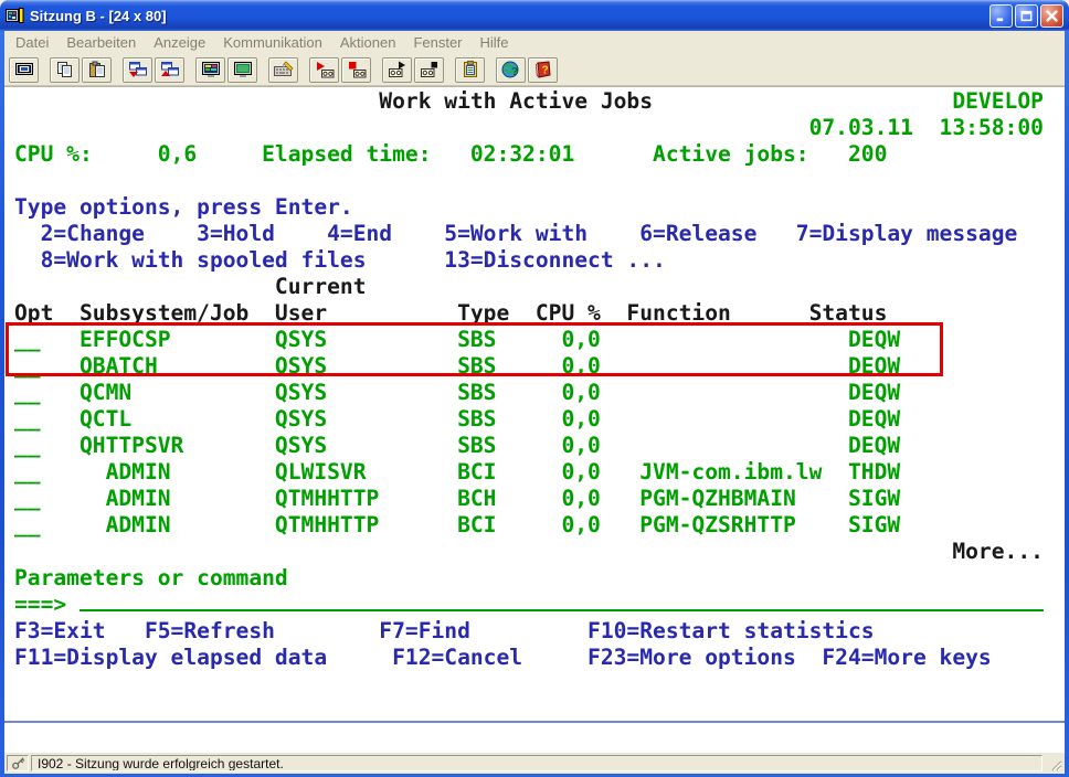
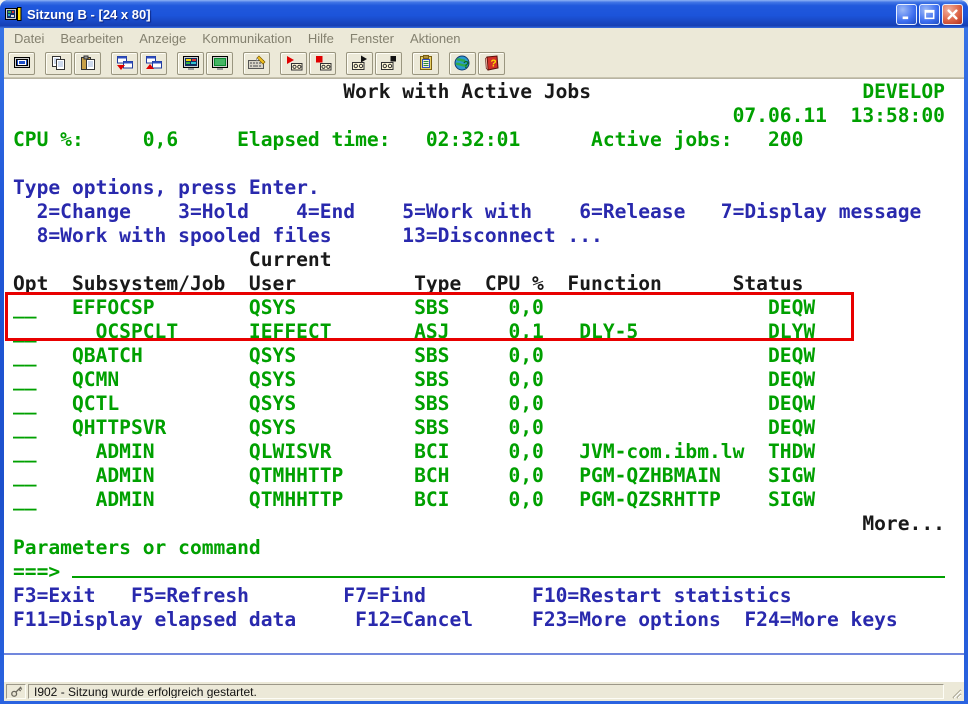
  Sitzung B - [24 x 80]
  Datei
  Bearbeiten
  Anzeige
  Kommunikation
- Aktionen
+ Hilfe
  Fenster
- Hilfe
+ Aktionen
  ?
  ?
  Work with Active Jobs DEVELOP
- 07.03.11 13:58:00
+ 07.06.11 13:58:00
  CPU %: 0,6 Elapsed time: 02:32:01 Active jobs: 200
  Type options, press Enter.
  2=Change 3=Hold 4=End 5=Work with 6=Release 7=Display message
  8=Work with spooled files 13=Disconnect ...
  Current
  Opt Subsystem/Job User Type CPU % Function Status
  __ EFFOCSP QSYS SBS 0,0 DEQW
+ __ OCSPCLT IEFFECT ASJ 0,1 DLY-5 DLYW
  __ QBATCH QSYS SBS 0,0 DEQW
  __ QCMN QSYS SBS 0,0 DEQW
  __ QCTL QSYS SBS 0,0 DEQW
  __ QHTTPSVR QSYS SBS 0,0 DEQW
  __ ADMIN QLWISVR BCI 0,0 JVM-com.ibm.lw THDW
  __ ADMIN QTMHHTTP BCH 0,0 PGM-QZHBMAIN SIGW
  __ ADMIN QTMHHTTP BCI 0,0 PGM-QZSRHTTP SIGW
  More...
  Parameters or command
  ===>
  F3=Exit F5=Refresh F7=Find F10=Restart statistics
  F11=Display elapsed data F12=Cancel F23=More options F24=More keys
  I902 - Sitzung wurde erfolgreich gestartet.
